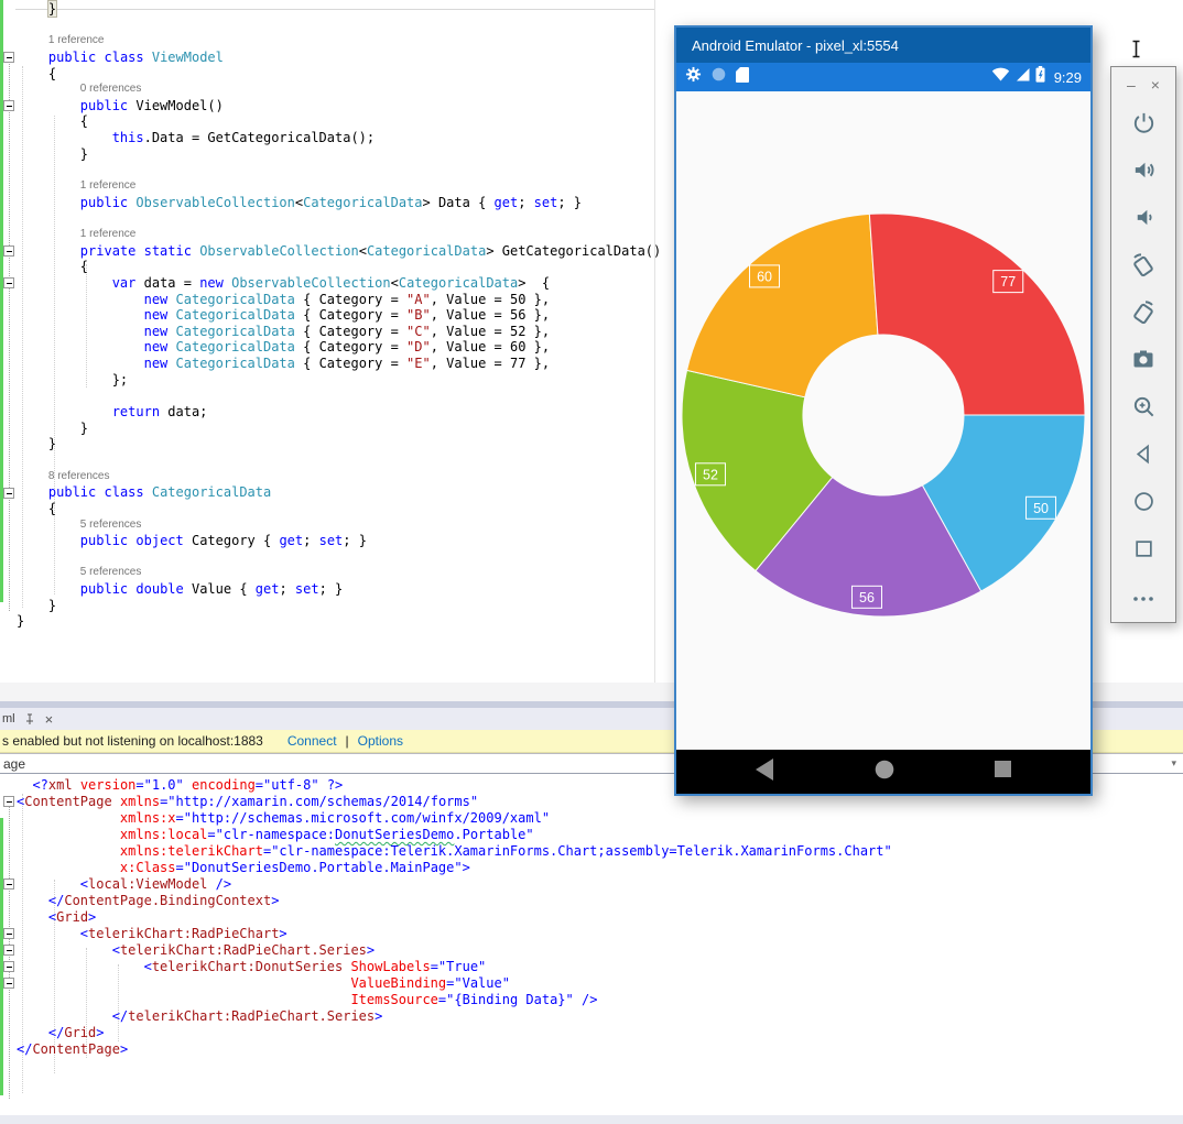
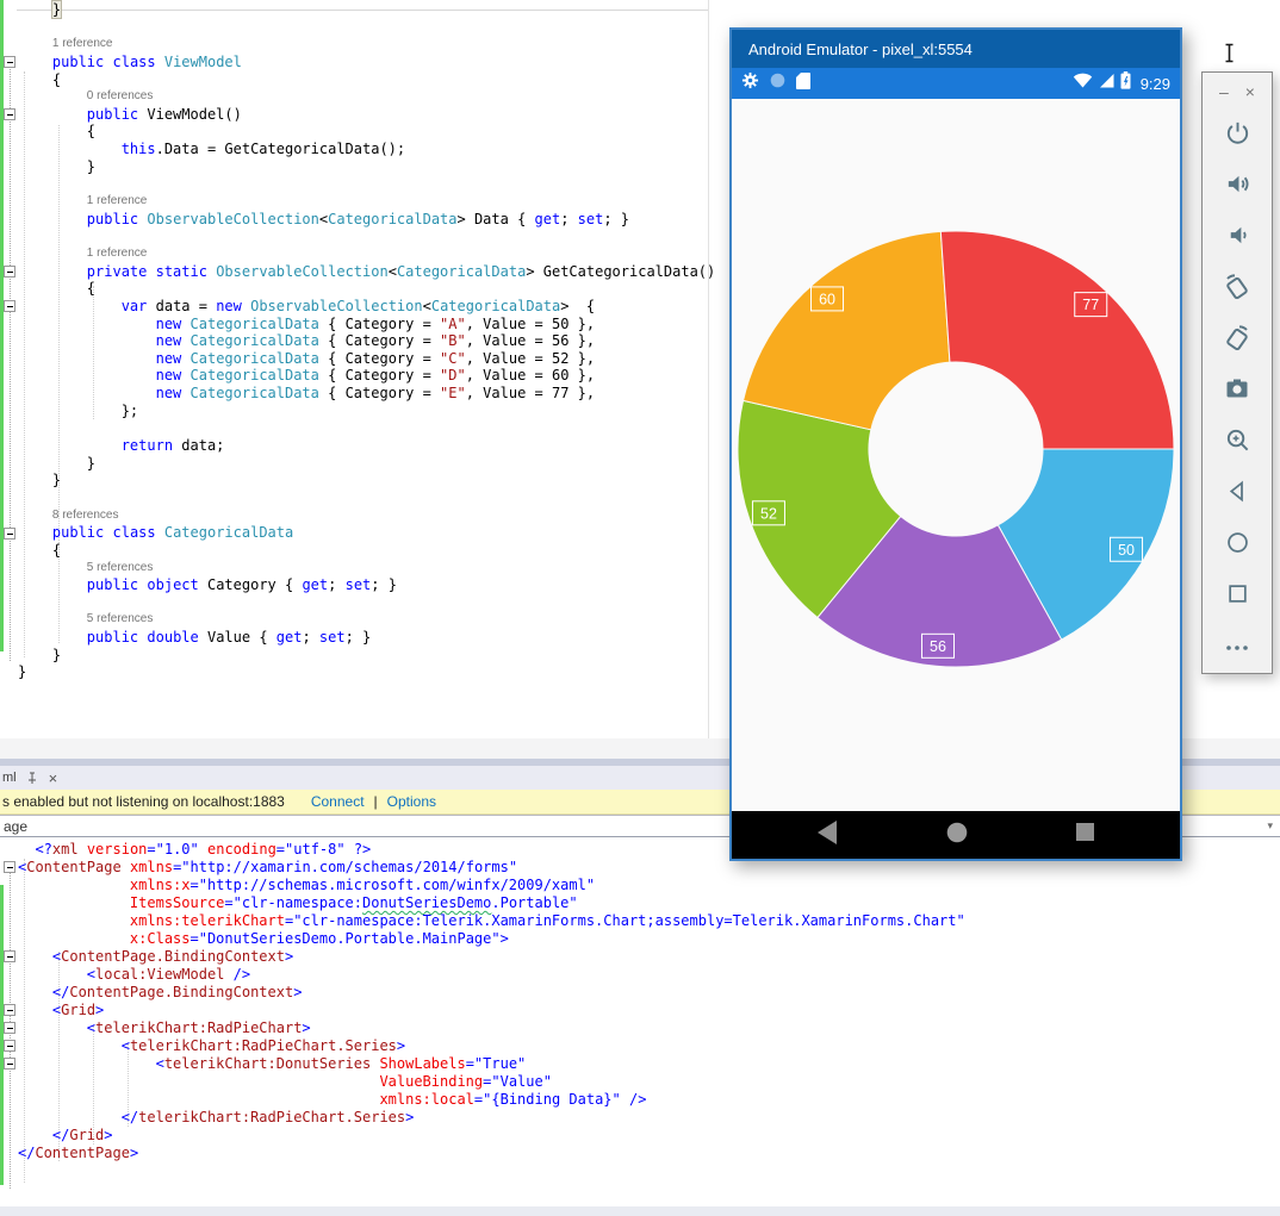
  }
  1 reference
  public class ViewModel
  {
  0 references
  public ViewModel()
  {
  this.Data = GetCategoricalData();
  }
  1 reference
  public ObservableCollection<CategoricalData> Data { get; set; }
  1 reference
  private static ObservableCollection<CategoricalData> GetCategoricalData()
  {
  var data = new ObservableCollection<CategoricalData> {
  new CategoricalData { Category = "A", Value = 50 },
  new CategoricalData { Category = "B", Value = 56 },
  new CategoricalData { Category = "C", Value = 52 },
  new CategoricalData { Category = "D", Value = 60 },
  new CategoricalData { Category = "E", Value = 77 },
  };
  return data;
  }
  }
  8 references
  public class CategoricalData
  {
  5 references
  public object Category { get; set; }
  5 references
  public double Value { get; set; }
  }
  }
  ml
  ×
  s enabled but not listening on localhost:1883
  Connect
  |
  Options
  age
  ▾
  <?xml version="1.0" encoding="utf-8" ?>
  <ContentPage xmlns="http://xamarin.com/schemas/2014/forms"
  xmlns:x="http://schemas.microsoft.com/winfx/2009/xaml"
- xmlns:local="clr-namespace:DonutSeriesDemo.Portable"
+ ItemsSource="clr-namespace:DonutSeriesDemo.Portable"
  xmlns:telerikChart="clr-namespace:Telerik.XamarinForms.Chart;assembly=Telerik.XamarinForms.Chart"
  x:Class="DonutSeriesDemo.Portable.MainPage">
+ <ContentPage.BindingContext>
  <local:ViewModel />
  </ContentPage.BindingContext>
  <Grid>
  <telerikChart:RadPieChart>
  <telerikChart:RadPieChart.Series>
  <telerikChart:DonutSeries ShowLabels="True"
  ValueBinding="Value"
- ItemsSource="{Binding Data}" />
+ xmlns:local="{Binding Data}" />
  </telerikChart:RadPieChart.Series>
  </Grid>
  </ContentPage>
  Android Emulator - pixel_xl:5554
  9:29
  50
  56
  52
  60
  77
  –
  ×
